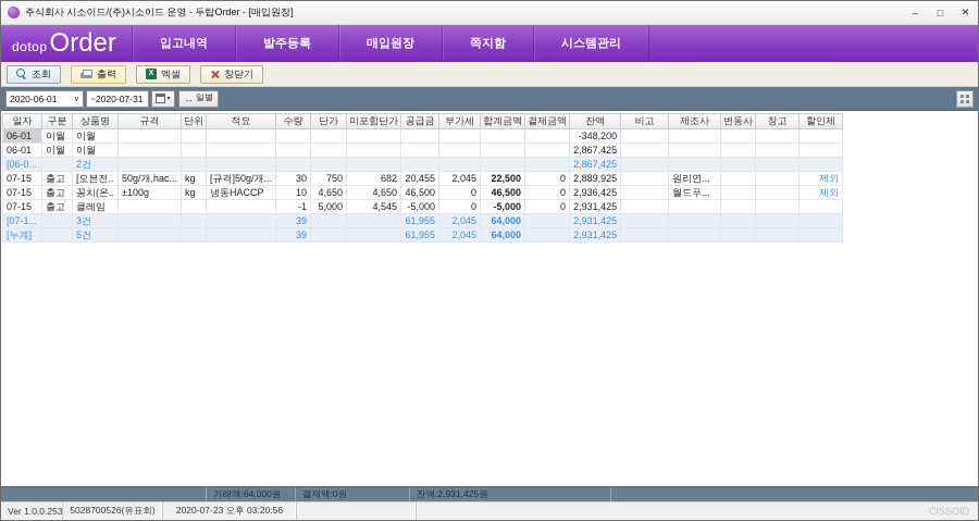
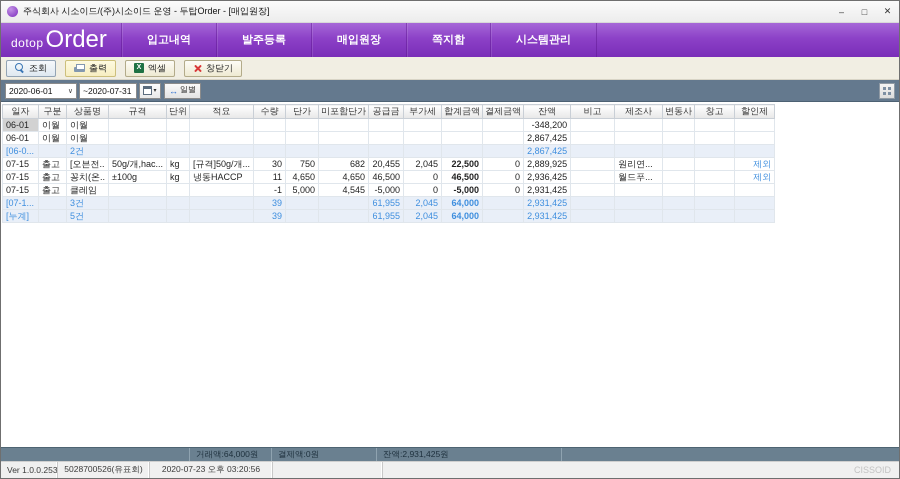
  주식회사 시소이드/(주)시소이드 운영 - 두탑Order - [매입원장]
  –
  □
  ✕
  dotop
  Order
  입고내역
  발주등록
  매입원장
  쪽지함
  시스템관리
  조회
  출력
  엑셀
  창닫기
  2020-06-01
  ~2020-07-31
  ↔
  일별
  일자	구분	상품명	규격	단위	적요	수량	단가	미포함단가	공급금	부가세	합계금액	결제금액	잔액	비고	제조사	변동사	창고	할인제
  06-01	이월	이월											-348,200
  06-01	이월	이월											2,867,425
  [06-0...		2건											2,867,425
  07-15	출고	[오븐전..	50g/개,hac...	kg	[규격]50g/개...	30	750	682	20,455	2,045	22,500	0	2,889,925		원리연...			제외
- 07-15	출고	꽁치(온..	±100g	kg	냉동HACCP	10	4,650	4,650	46,500	0	46,500	0	2,936,425		월드푸...			제외
+ 07-15	출고	꽁치(온..	±100g	kg	냉동HACCP	11	4,650	4,650	46,500	0	46,500	0	2,936,425		월드푸...			제외
  07-15	출고	클레임				-1	5,000	4,545	-5,000	0	-5,000	0	2,931,425
  [07-1...		3건				39			61,955	2,045	64,000		2,931,425
  [누계]		5건				39			61,955	2,045	64,000		2,931,425
  거래액:64,000원
  결제액:0원
  잔액:2,931,425원
  Ver 1.0.0.253
  5028700526(유표회)
  2020-07-23 오후 03:20:56
  CISSOID
